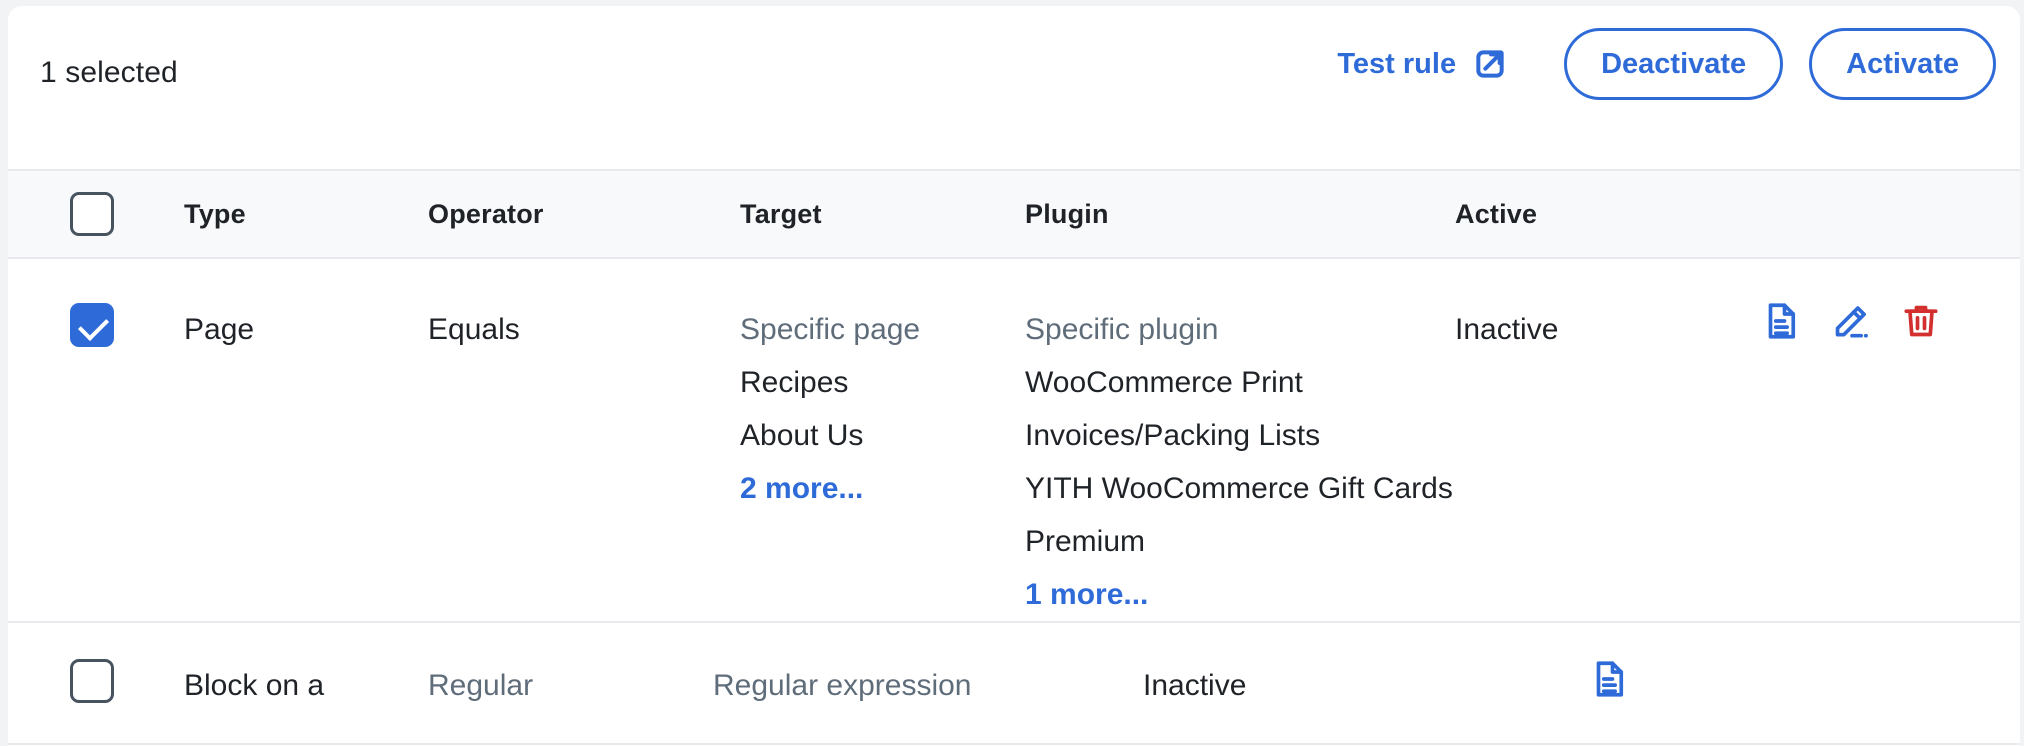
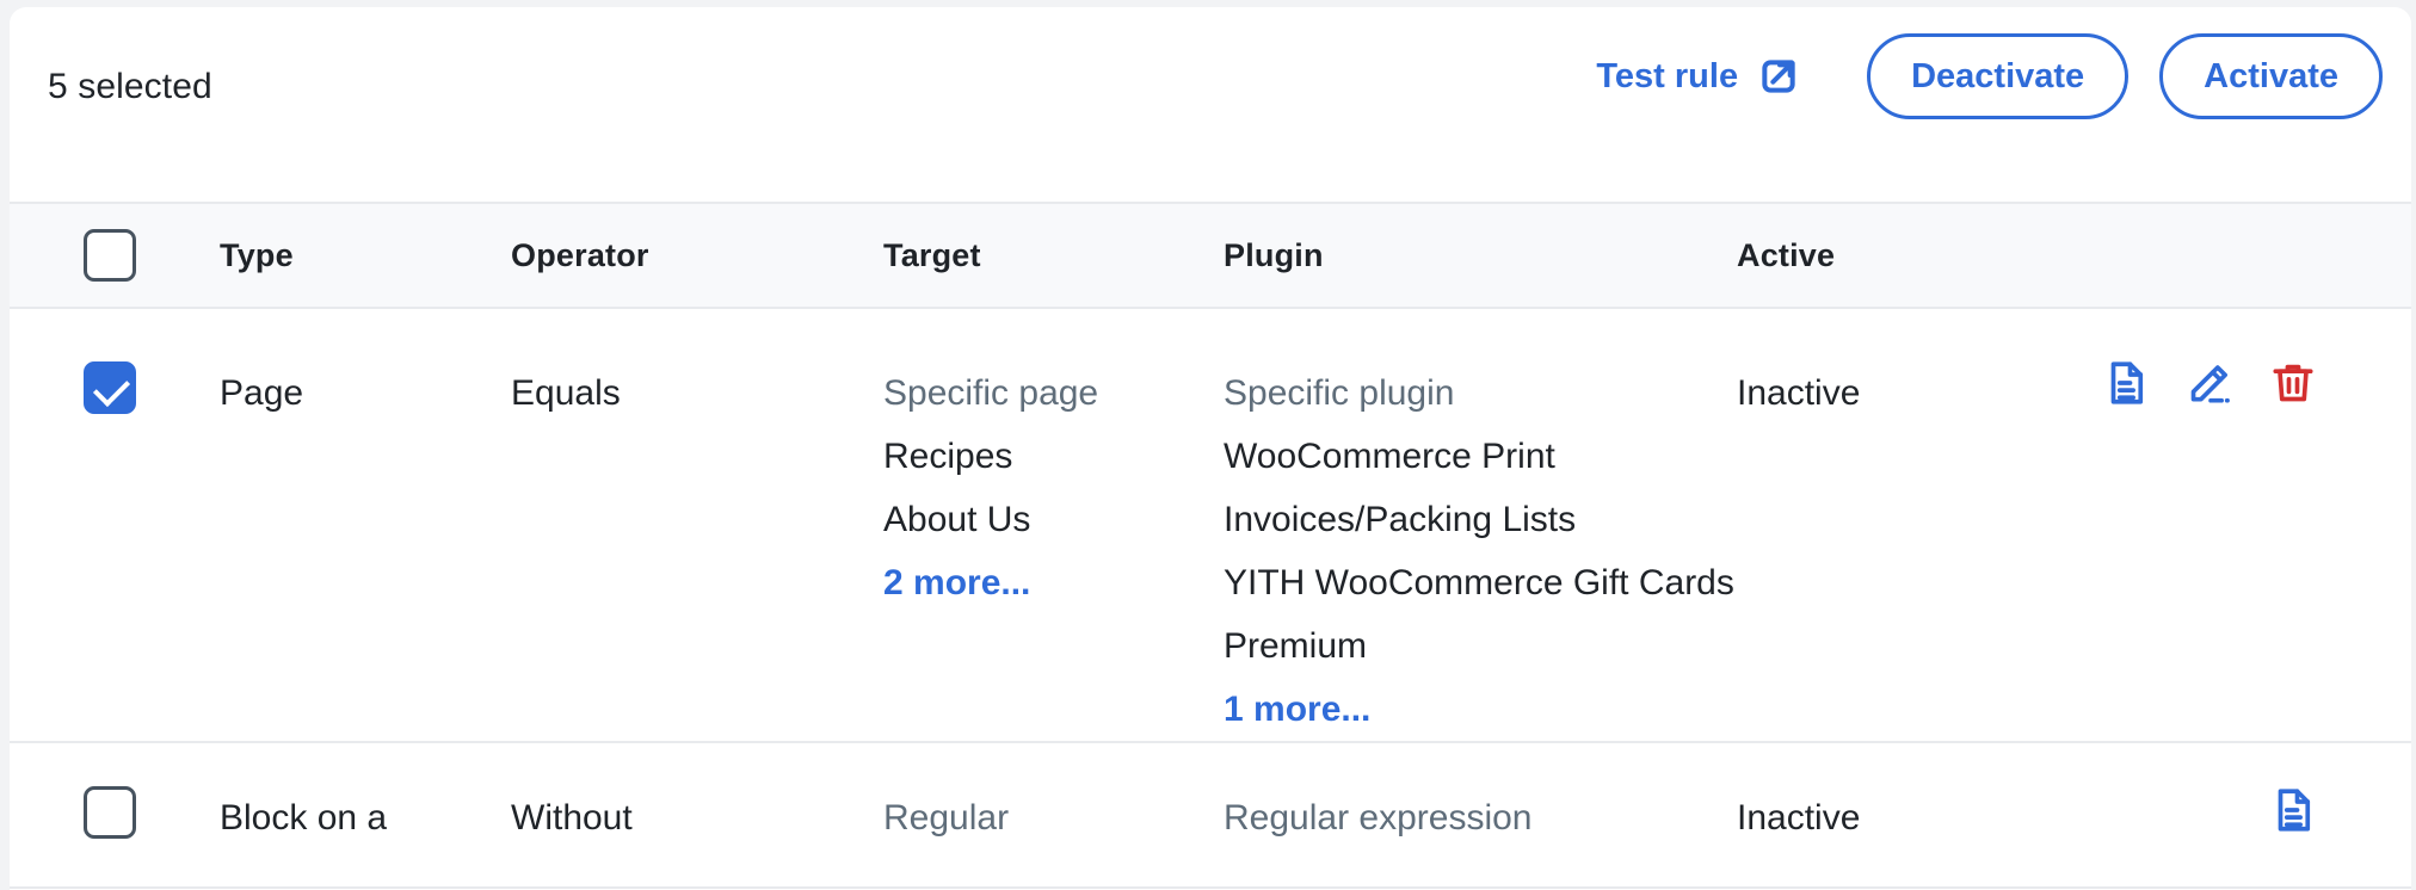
- 1 selected
+ 5 selected
  Test rule
  Deactivate
  Activate
  Type
  Operator
  Target
  Plugin
  Active
  Page
  Equals
  Specific page
  Recipes
  About Us
  2 more...
  Specific plugin
  WooCommerce Print Invoices/Packing Lists
  YITH WooCommerce Gift Cards Premium
  1 more...
  Inactive
  Block on a
+ Without
  Regular
  Regular expression
  Inactive
